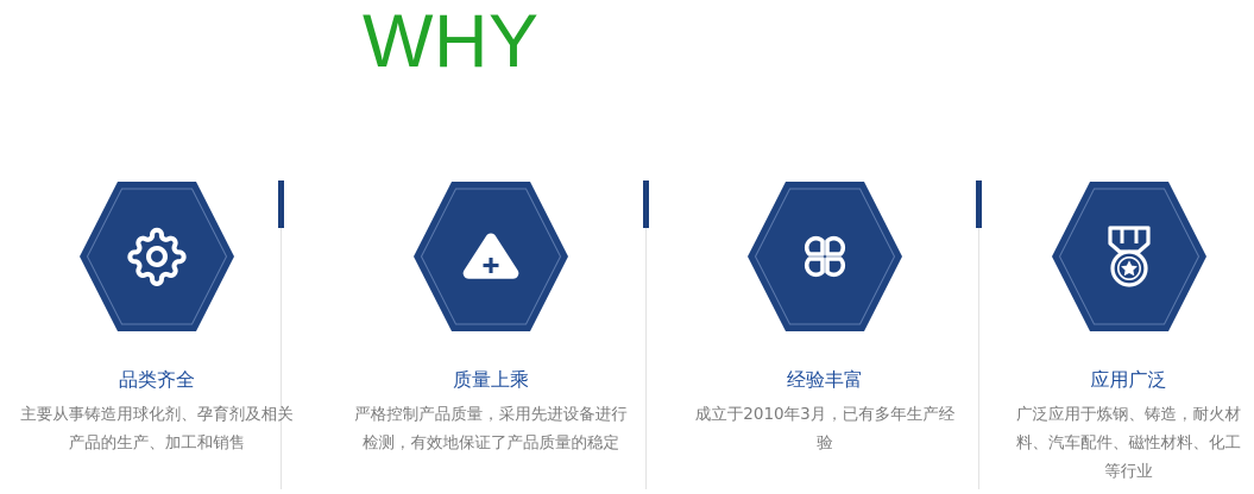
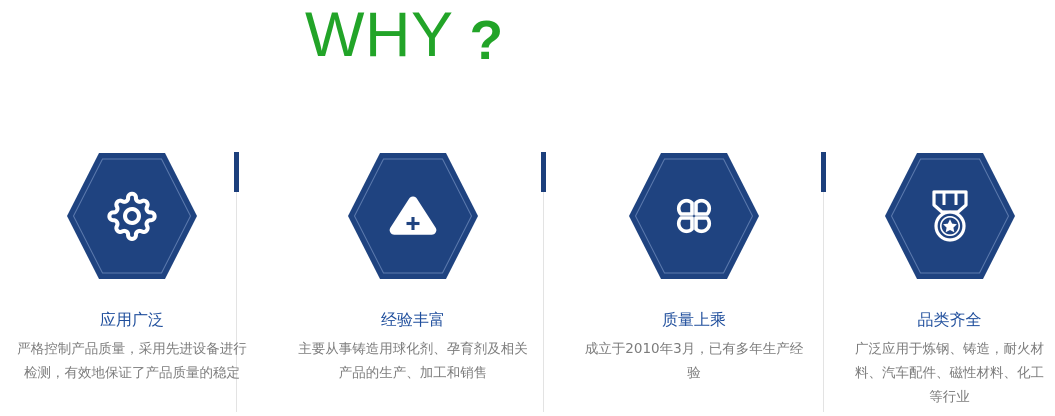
  WHY
+ ?
- 品类齐全
+ 应用广泛
- 主要从事铸造用球化剂、孕育剂及相关产品的生产、加工和销售
+ 严格控制产品质量，采用先进设备进行检测，有效地保证了产品质量的稳定
- 质量上乘
+ 经验丰富
- 严格控制产品质量，采用先进设备进行检测，有效地保证了产品质量的稳定
+ 主要从事铸造用球化剂、孕育剂及相关产品的生产、加工和销售
- 经验丰富
+ 质量上乘
  成立于2010年3月，已有多年生产经验
- 应用广泛
+ 品类齐全
  广泛应用于炼钢、铸造，耐火材料、汽车配件、磁性材料、化工等行业
